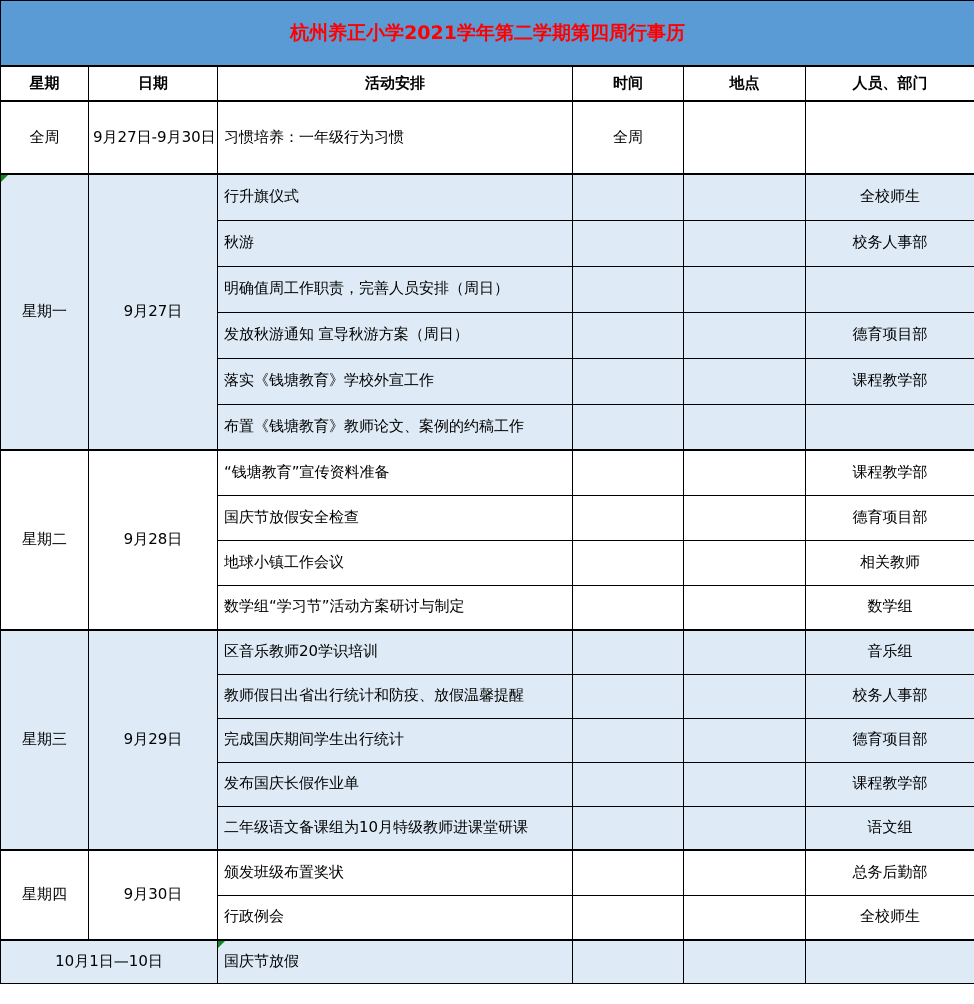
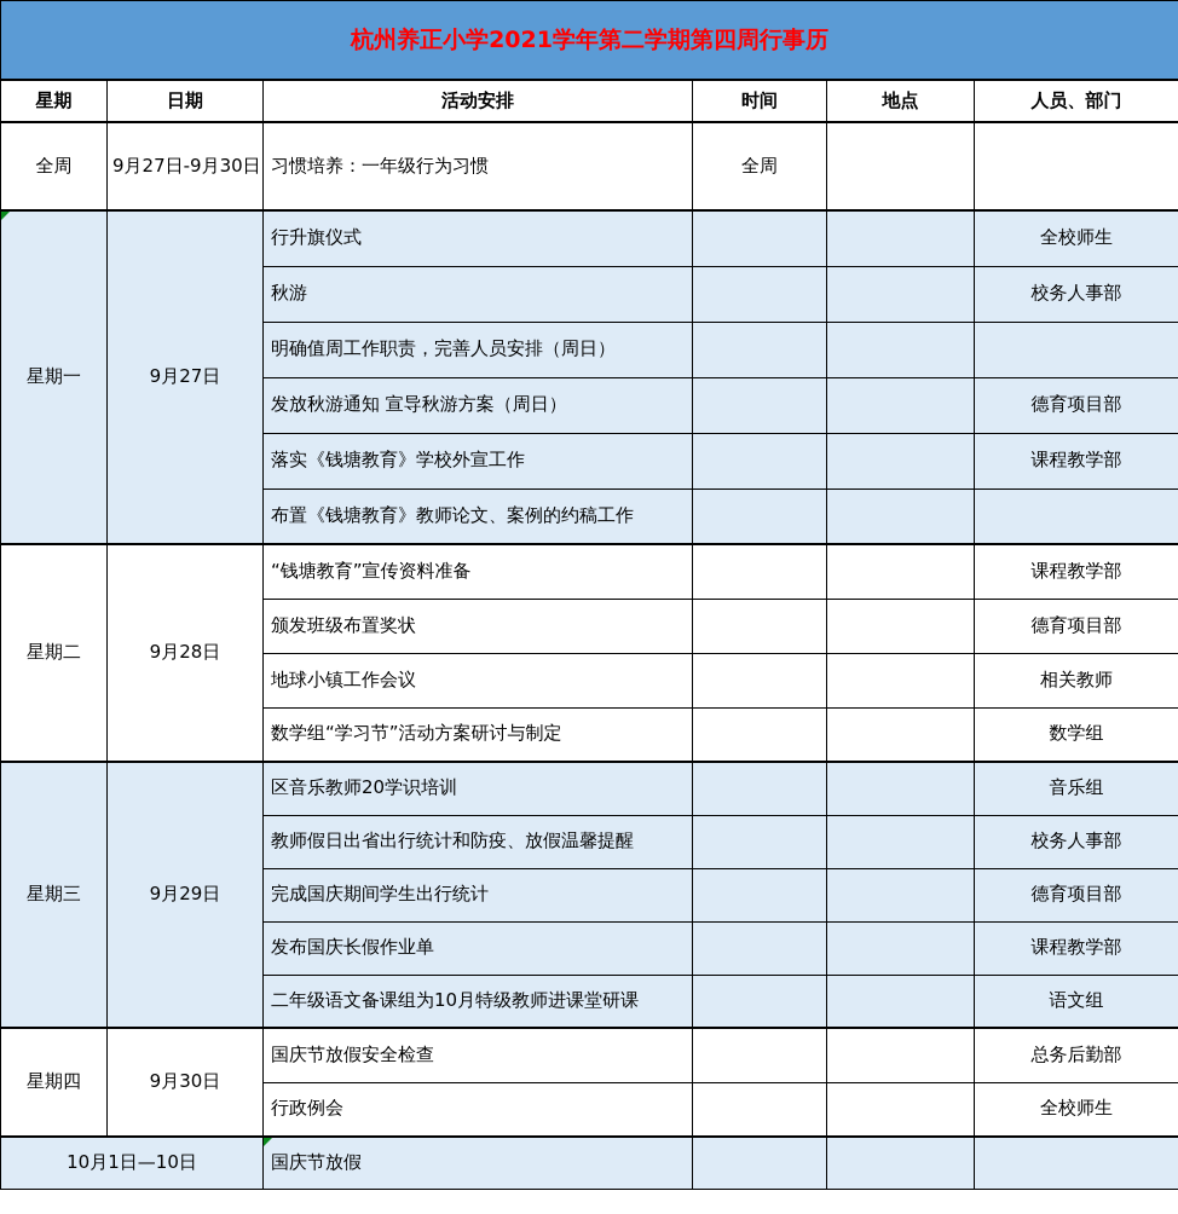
  杭州养正小学2021学年第二学期第四周行事历
  星期	日期	活动安排	时间	地点	人员、部门
  全周	9月27日-9月30日	习惯培养：一年级行为习惯	全周
  星期一	9月27日	行升旗仪式			全校师生
  秋游			校务人事部
  明确值周工作职责，完善人员安排（周日）
  发放秋游通知 宣导秋游方案（周日）			德育项目部
  落实《钱塘教育》学校外宣工作			课程教学部
  布置《钱塘教育》教师论文、案例的约稿工作
  星期二	9月28日	“钱塘教育”宣传资料准备			课程教学部
- 国庆节放假安全检查			德育项目部
+ 颁发班级布置奖状			德育项目部
  地球小镇工作会议			相关教师
  数学组“学习节”活动方案研讨与制定			数学组
  星期三	9月29日	区音乐教师20学识培训			音乐组
  教师假日出省出行统计和防疫、放假温馨提醒			校务人事部
  完成国庆期间学生出行统计			德育项目部
  发布国庆长假作业单			课程教学部
  二年级语文备课组为10月特级教师进课堂研课			语文组
- 星期四	9月30日	颁发班级布置奖状			总务后勤部
+ 星期四	9月30日	国庆节放假安全检查			总务后勤部
  行政例会			全校师生
  10月1日—10日	国庆节放假
